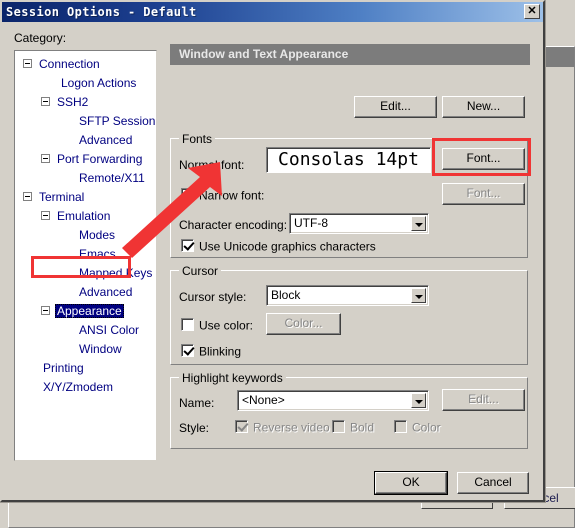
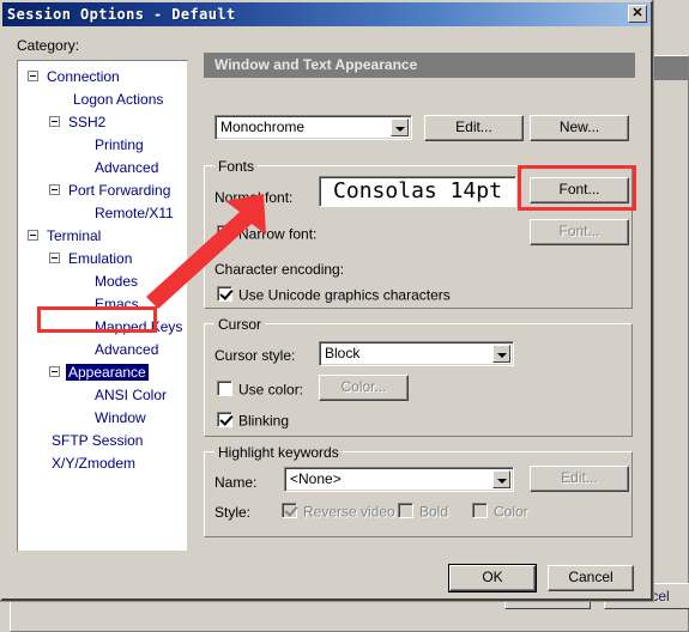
  Session Options - Default
  ✕
  Category:
  Connection
  Logon Actions
  SSH2
- SFTP Session
+ Printing
  Advanced
  Port Forwarding
  Remote/X11
  Terminal
  Emulation
  Modes
  Emacs
  Mapped Keys
  Advanced
  Appearance
  ANSI Color
  Window
- Printing
+ SFTP Session
  X/Y/Zmodem
  Window and Text Appearance
+ Monochrome
  Edit...
  New...
  Fonts
  Norm font:
  Consolas 14pt
  Font...
  Narrow font:
  Font...
  Character encoding:
- UTF-8
  Use Unicode graphics characters
  Cursor
  Cursor style:
  Block
  Use color:
  Color...
  Blinking
  Highlight keywords
  Name:
  <None>
  Edit...
  Style:
  Reverse video
  Bold
  Color
  OK
  Cancel
